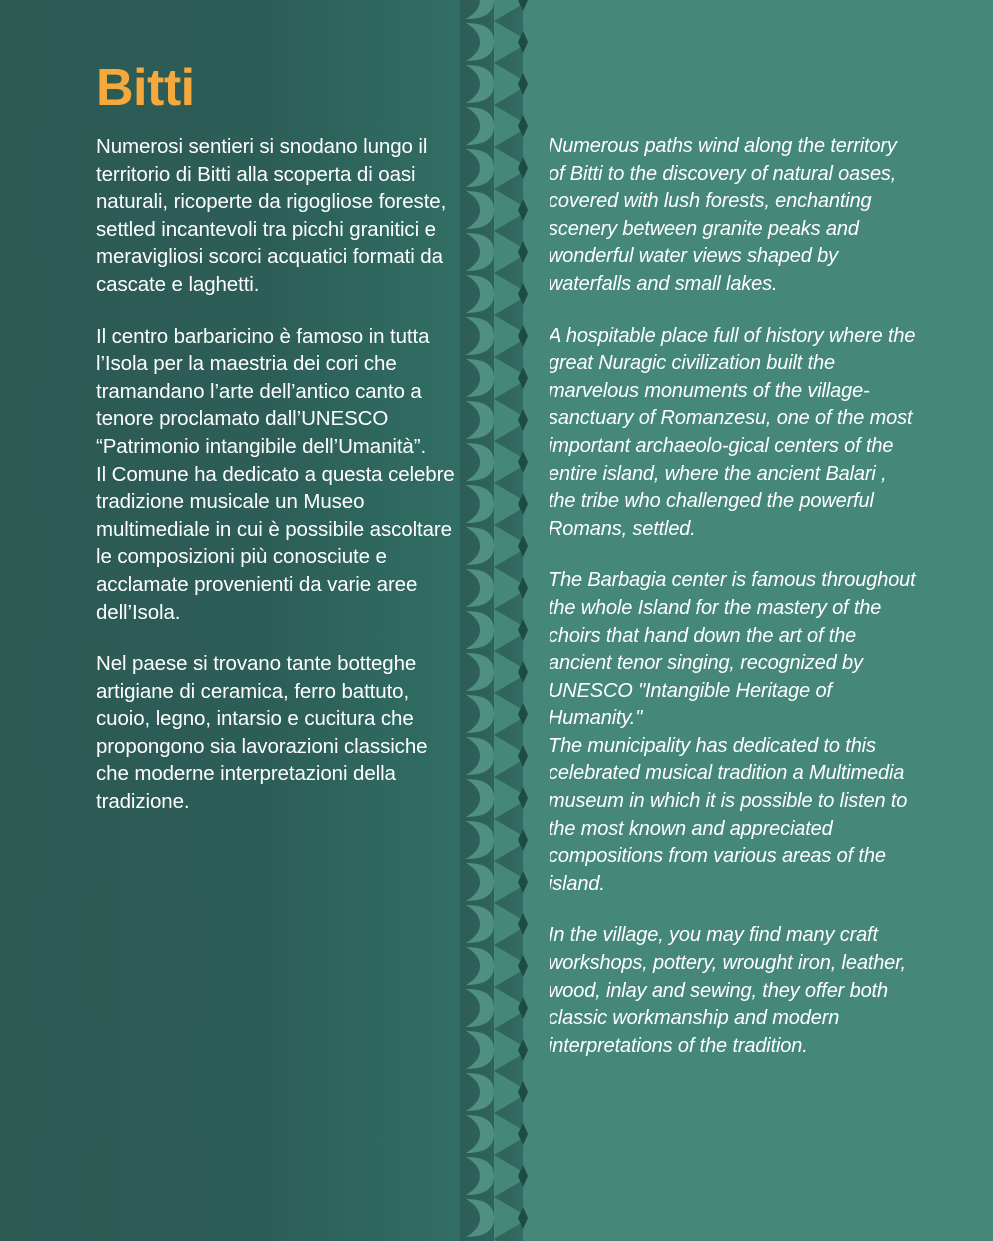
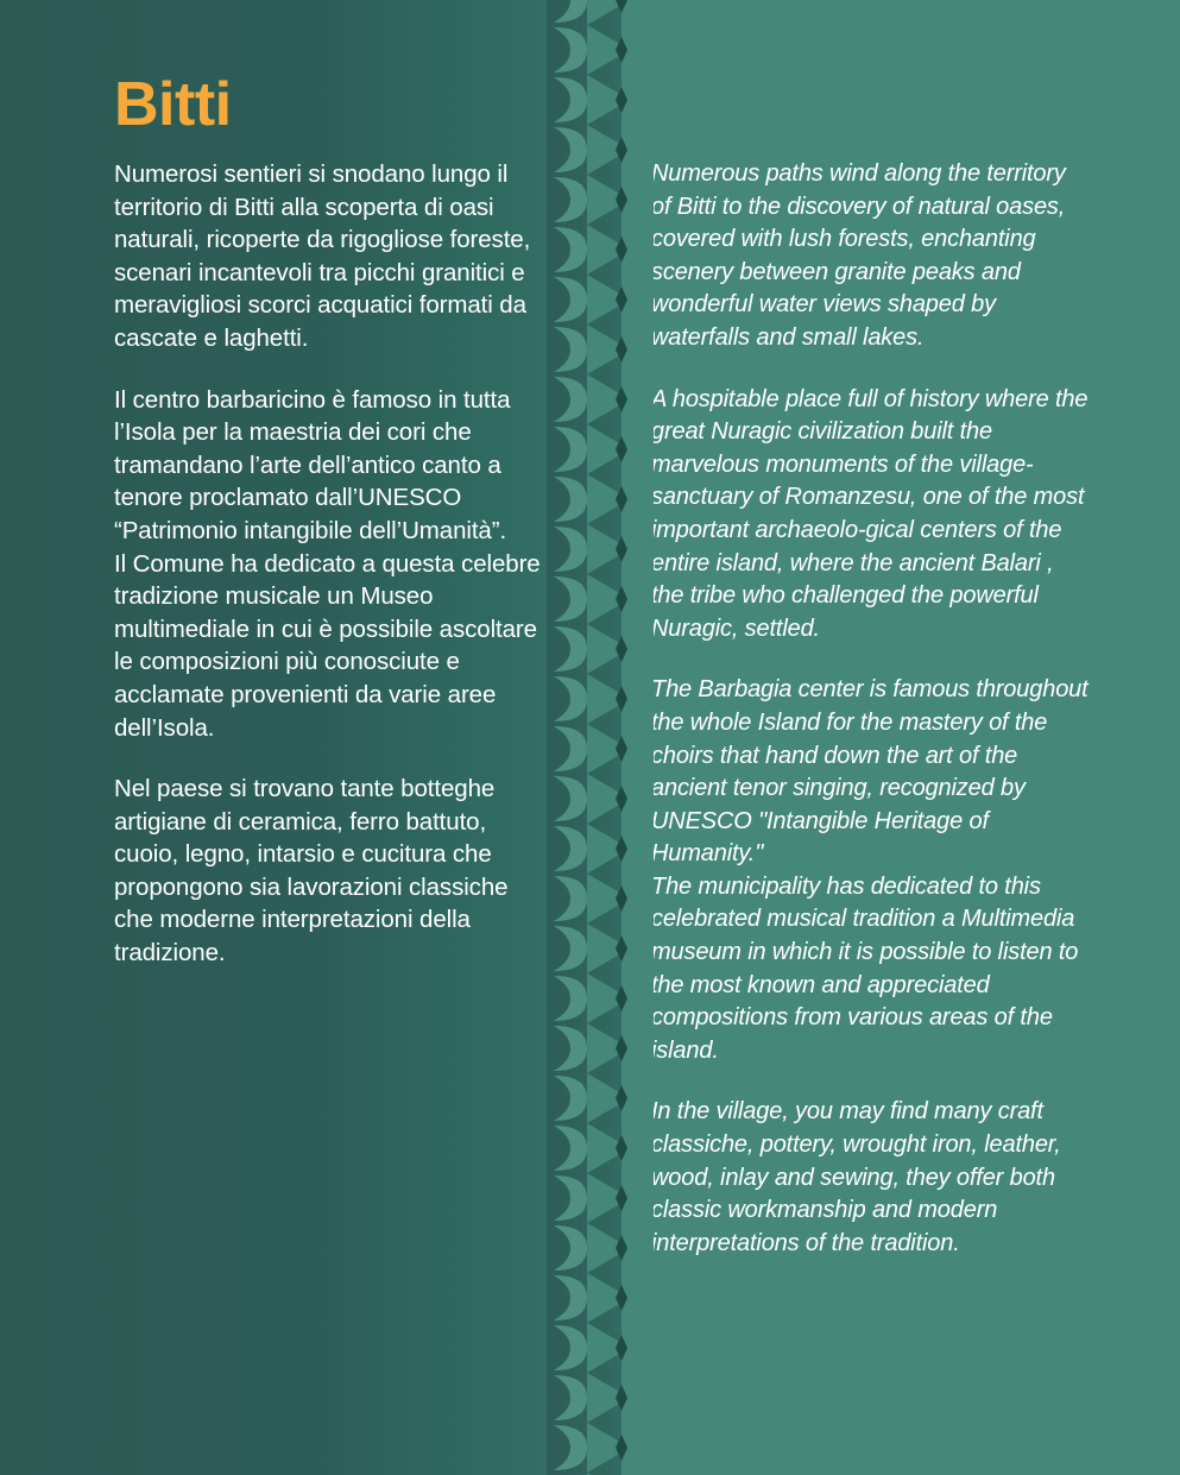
  Bitti
- Numerosi sentieri si snodano lungo il territorio di Bitti alla scoperta di oasi naturali, ricoperte da rigogliose foreste, settled incantevoli tra picchi granitici e meravigliosi scorci acquatici formati da cascate e laghetti.
+ Numerosi sentieri si snodano lungo il territorio di Bitti alla scoperta di oasi naturali, ricoperte da rigogliose foreste, scenari incantevoli tra picchi granitici e meravigliosi scorci acquatici formati da cascate e laghetti.
  Il centro barbaricino è famoso in tutta l’Isola per la maestria dei cori che tramandano l’arte dell’antico canto a tenore proclamato dall’UNESCO “Patrimonio intangibile dell’Umanità”.
  Il Comune ha dedicato a questa celebre tradizione musicale un Museo multimediale in cui è possibile ascoltare le composizioni più conosciute e acclamate provenienti da varie aree dell’Isola.
  Nel paese si trovano tante botteghe artigiane di ceramica, ferro battuto, cuoio, legno, intarsio e cucitura che propongono sia lavorazioni classiche che moderne interpretazioni della tradizione.
  Numerous paths wind along the territory of Bitti to the discovery of natural oases, covered with lush forests, enchanting scenery between granite peaks and wonderful water views shaped by waterfalls and small lakes.
- A hospitable place full of history where the great Nuragic civilization built the marvelous monuments of the village-sanctuary of Romanzesu, one of the most important archaeolo-gical centers of the entire island, where the ancient Balari , the tribe who challenged the powerful Romans, settled.
+ A hospitable place full of history where the great Nuragic civilization built the marvelous monuments of the village-sanctuary of Romanzesu, one of the most important archaeolo-gical centers of the entire island, where the ancient Balari , the tribe who challenged the powerful Nuragic, settled.
  The Barbagia center is famous throughout the whole Island for the mastery of the choirs that hand down the art of the ancient tenor singing, recognized by UNESCO "Intangible Heritage of Humanity."
  The municipality has dedicated to this celebrated musical tradition a Multimedia museum in which it is possible to listen to the most known and appreciated compositions from various areas of the island.
- In the village, you may find many craft workshops, pottery, wrought iron, leather, wood, inlay and sewing, they offer both classic workmanship and modern interpretations of the tradition.
+ In the village, you may find many craft classiche, pottery, wrought iron, leather, wood, inlay and sewing, they offer both classic workmanship and modern interpretations of the tradition.
